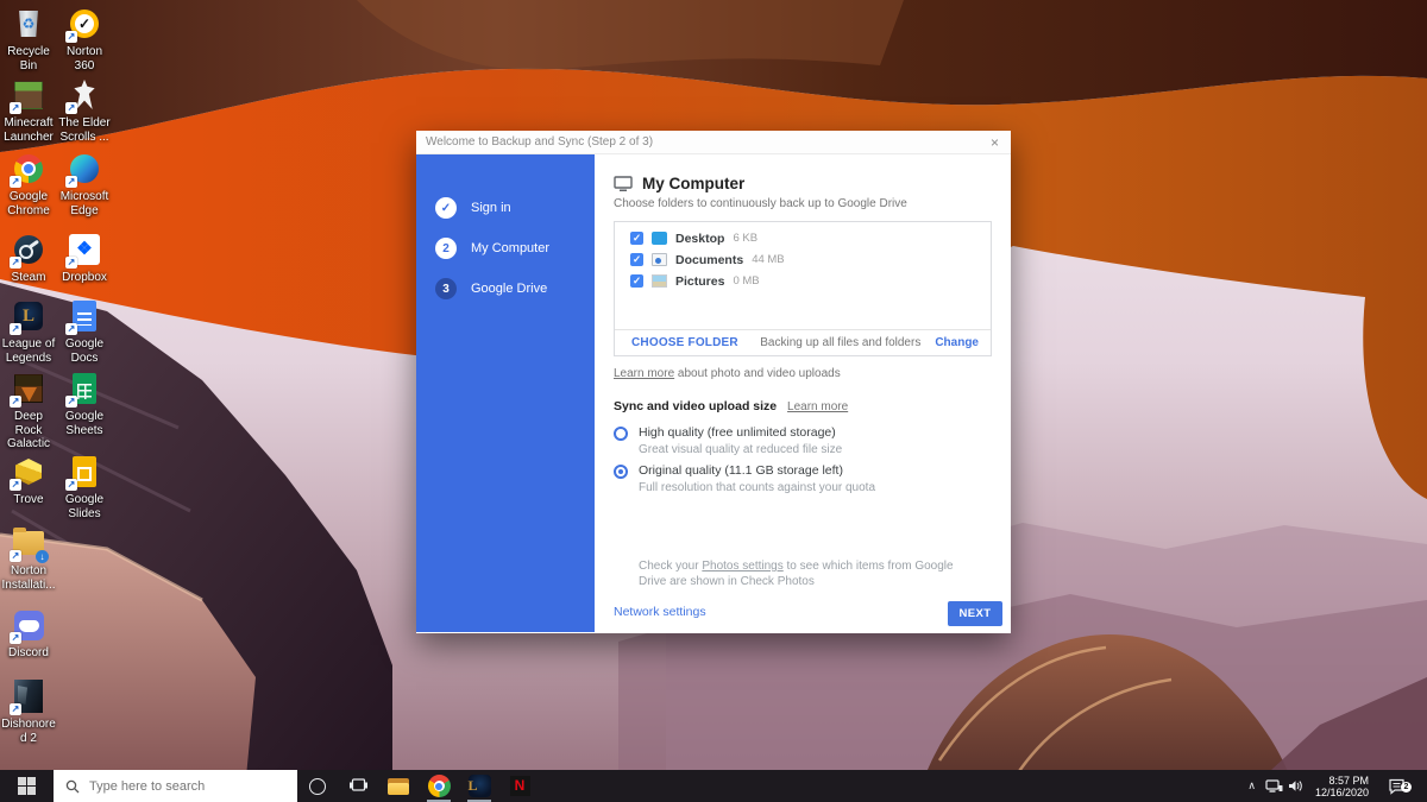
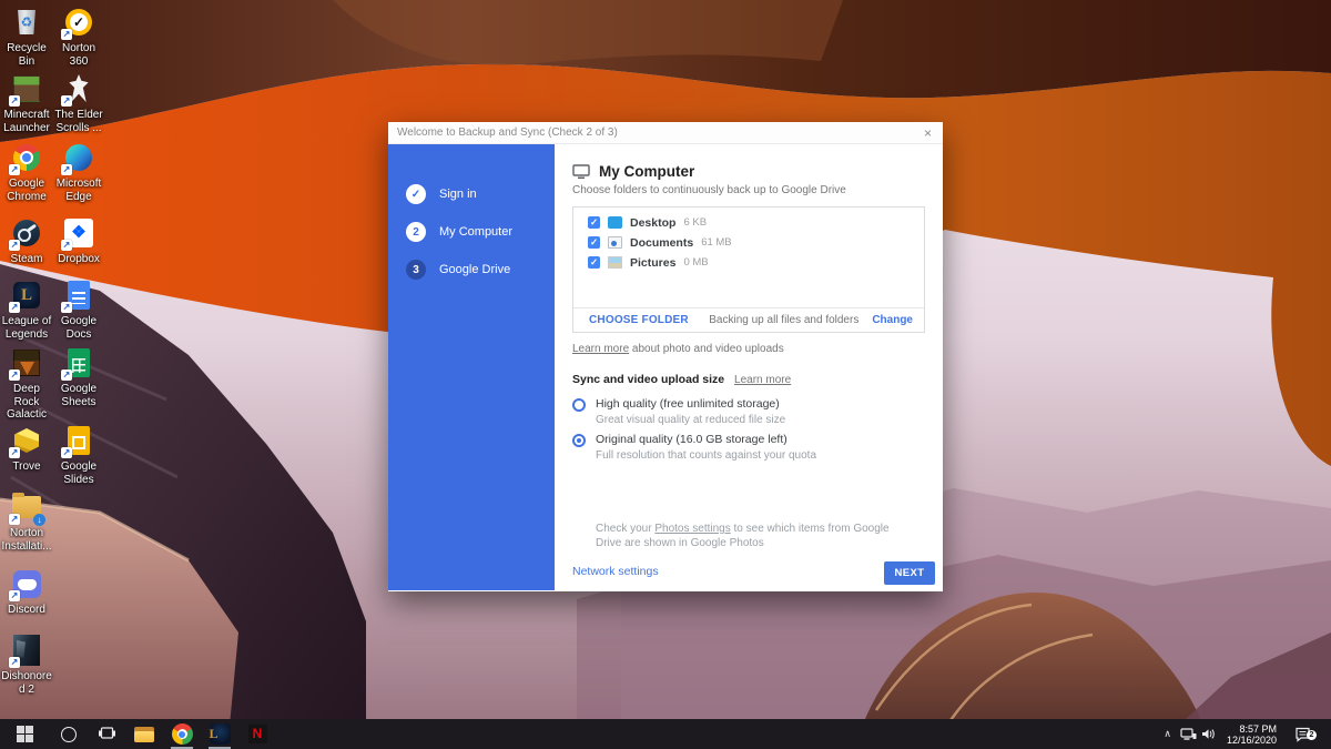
  ♻
  Recycle Bin
  ✓
  ↗
  Norton 360
  ↗
  Minecraft Launcher
  ↗
  The Elder Scrolls ...
  ↗
  Google Chrome
  ↗
  Microsoft Edge
  ↗
  Steam
  ❖
  ↗
  Dropbox
  L
  ↗
  League of Legends
  ↗
  Google Docs
  ↗
  Deep Rock Galactic
  ↗
  Google Sheets
  ↗
  Trove
  ↗
  Google Slides
  ↓
  ↗
  Norton Installati...
  ↗
  Discord
  ↗
  Dishonored 2
- Welcome to Backup and Sync (Step 2 of 3)
+ Welcome to Backup and Sync (Check 2 of 3)
  ×
  ✓
  Sign in
  2
  My Computer
  3
  Google Drive
  My Computer
  Choose folders to continuously back up to Google Drive
  ✓
  Desktop
  6 KB
  ✓
  Documents
- 44 MB
+ 61 MB
  ✓
  Pictures
  0 MB
  CHOOSE FOLDER
  Backing up all files and folders
  Change
  Learn more about photo and video uploads
  Sync and video upload size Learn more
  High quality (free unlimited storage)
  Great visual quality at reduced file size
- Original quality (11.1 GB storage left)
+ Original quality (16.0 GB storage left)
  Full resolution that counts against your quota
- Check your Photos settings to see which items from Google Drive are shown in Check Photos
+ Check your Photos settings to see which items from Google Drive are shown in Google Photos
  Network settings
  NEXT
- Type here to search
  L
  N
  ∧
  8:57 PM
  12/16/2020
